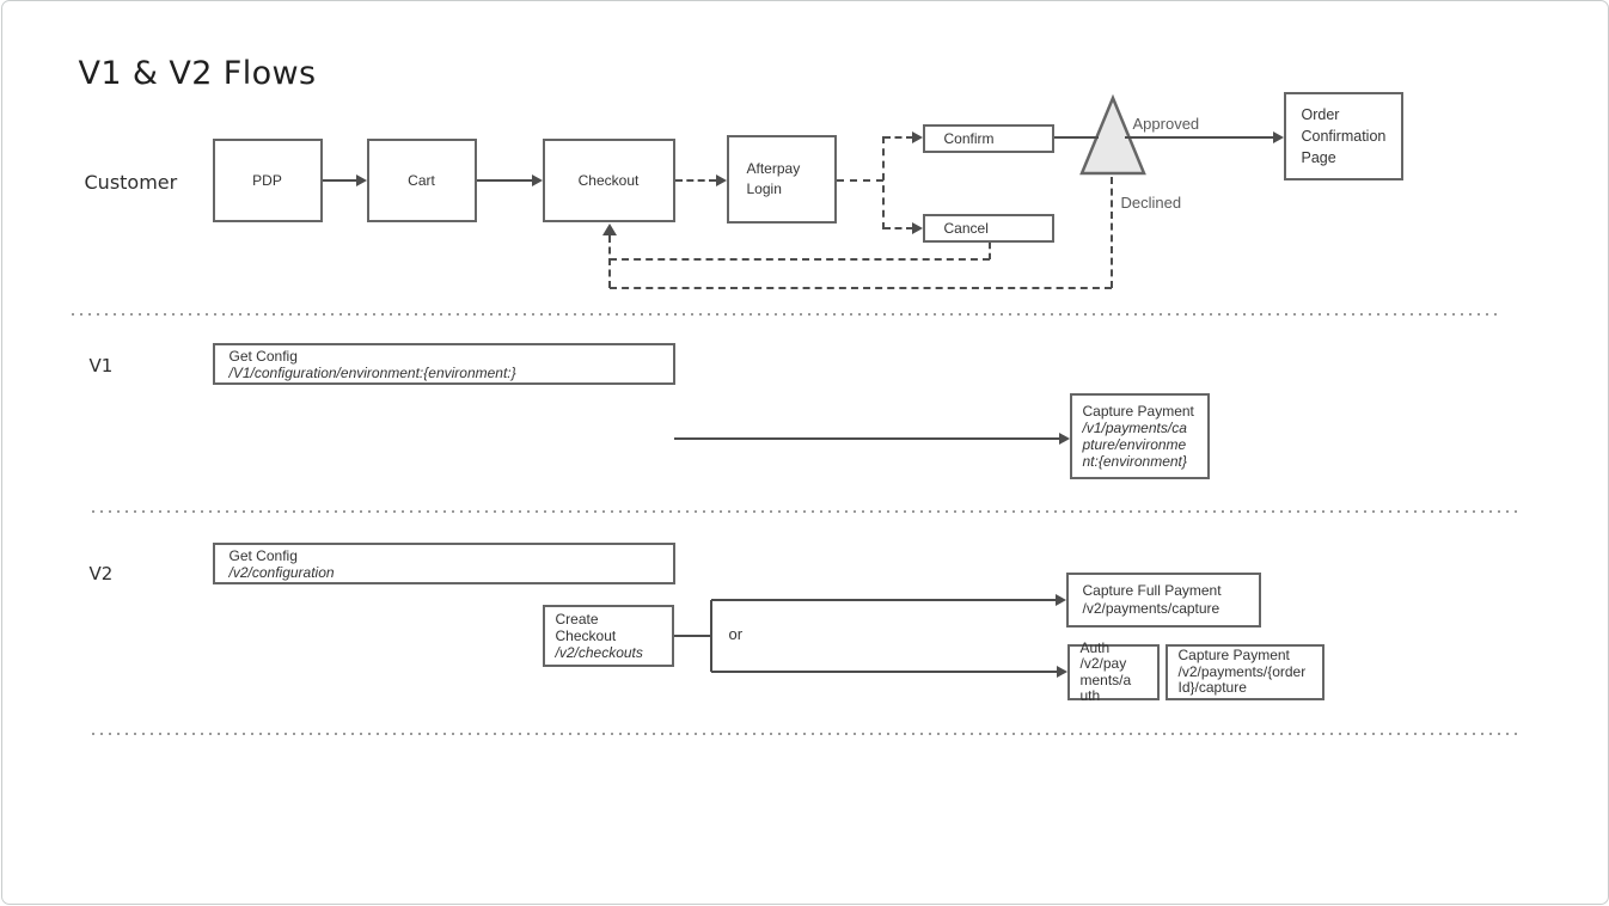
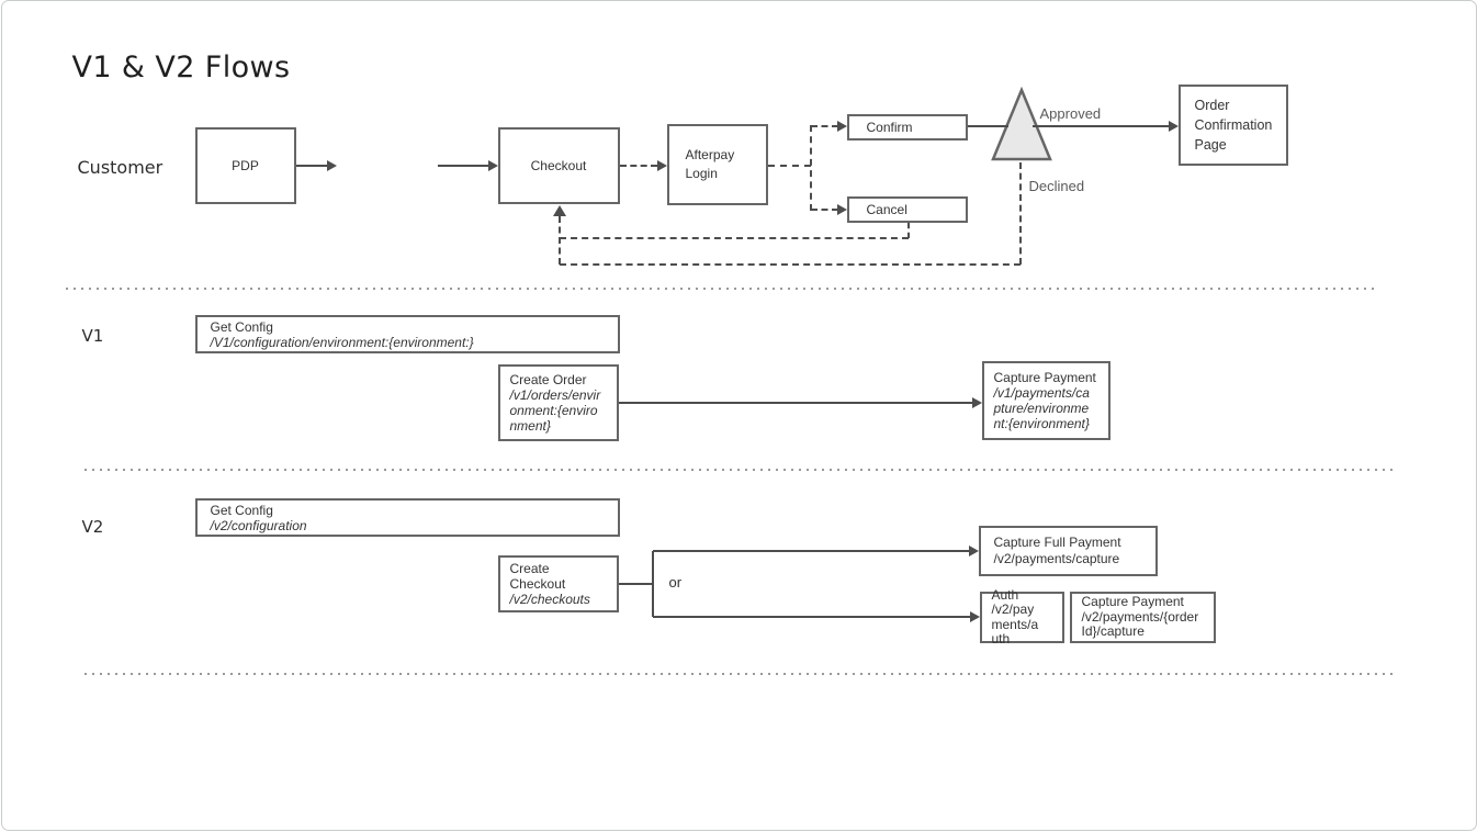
  V1 & V2 Flows
  Customer
  V1
  V2
  PDP
- Cart
  Checkout
  Afterpay Login
  Confirm
  Cancel
  Order Confirmation Page
  Get Config
  /V1/configuration/environment:{environment:}
+ Create Order
+ /v1/orders/environment:{environment}
  Capture Payment
  /v1/payments/capture/environment:{environment}
  Get Config
  /v2/configuration
  Create Checkout
  /v2/checkouts
  Capture Full Payment
  /v2/payments/capture
  Auth
  /v2/payments/auth
  Capture Payment
  /v2/payments/{orderId}/capture
  Approved
  Declined
  or
